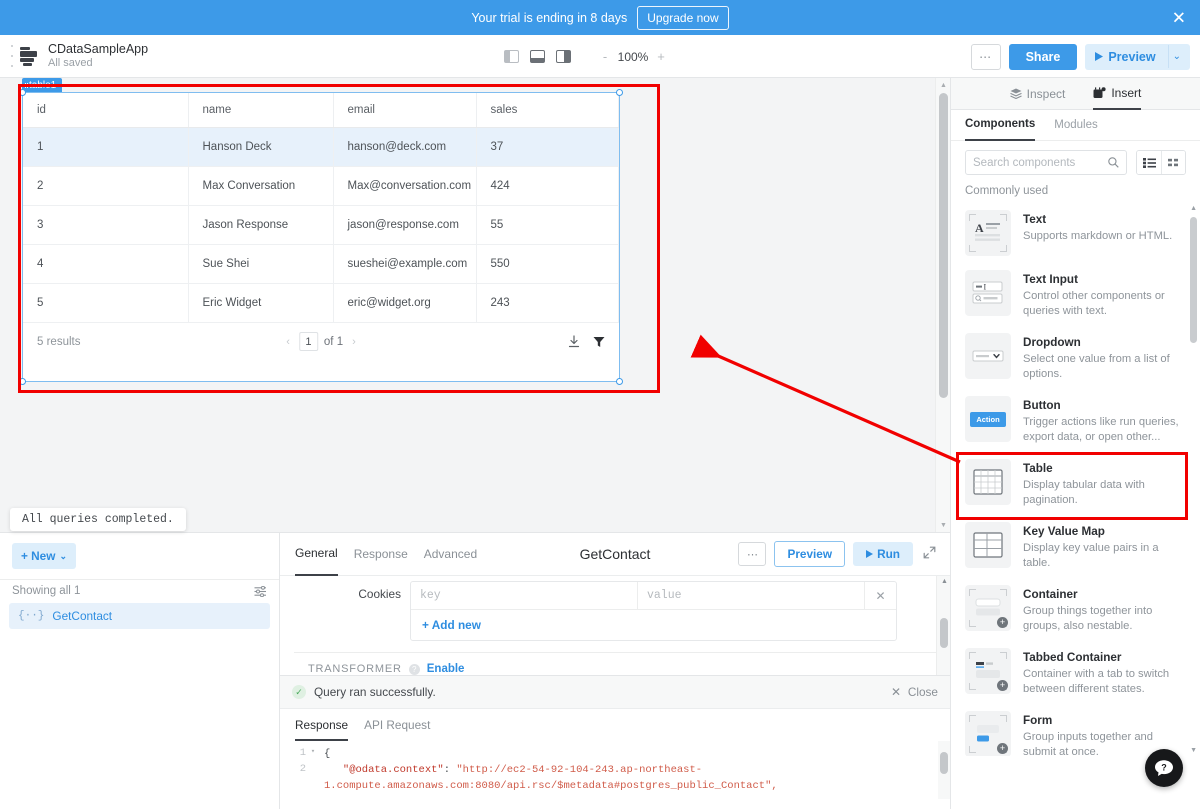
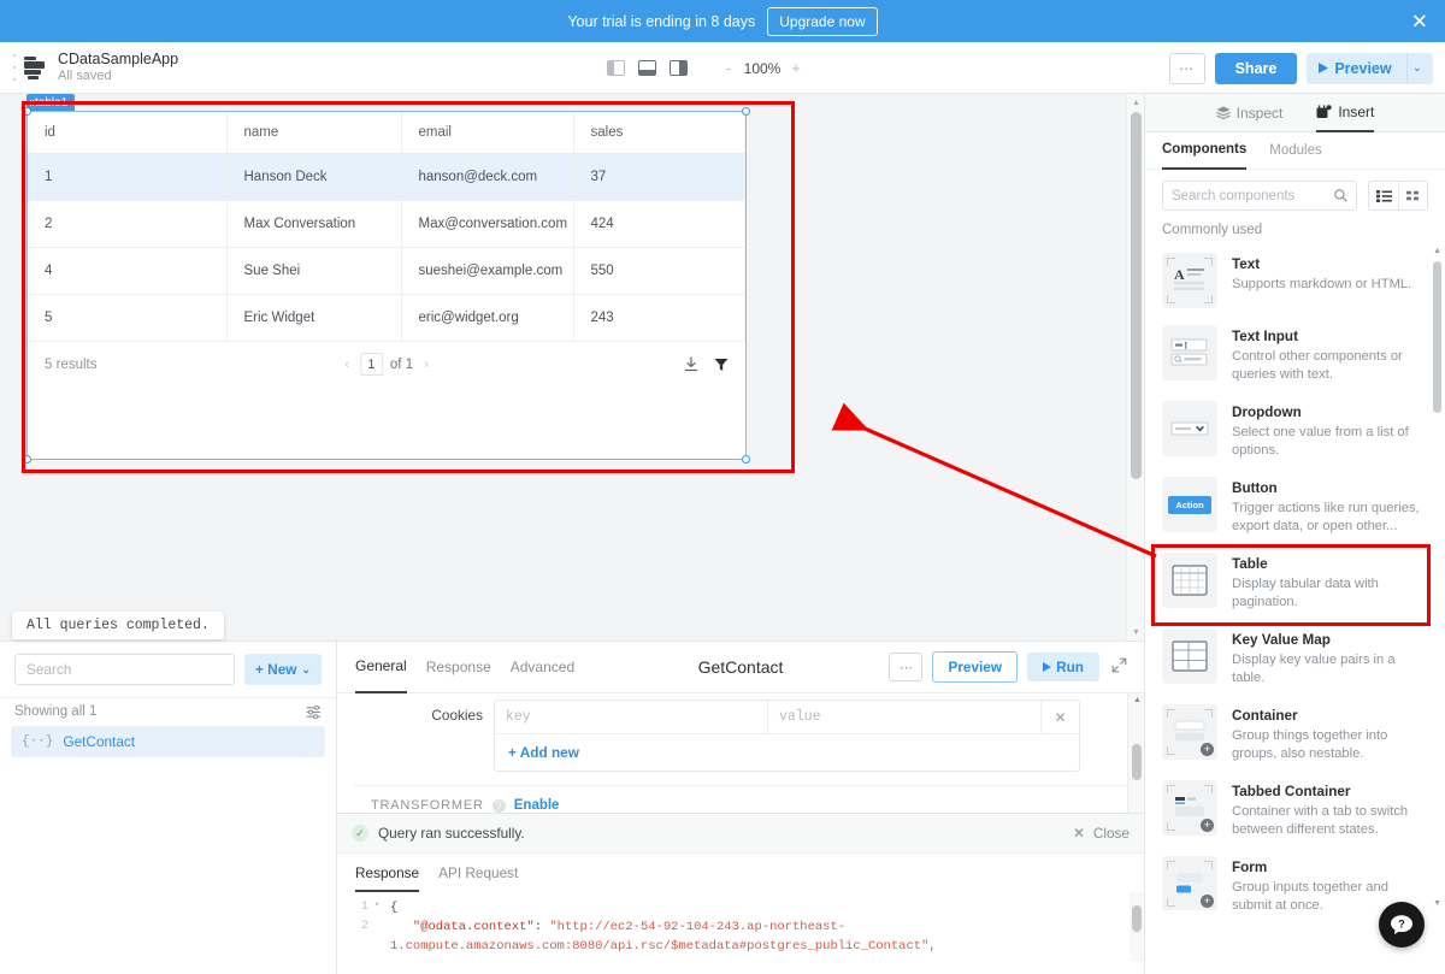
  Your trial is ending in 8 days
  Upgrade now
  ✕
  CDataSampleApp
  All saved
  -
  100%
  +
  ⋯
  Share
  Preview
  ⌄
  table1
  id	name	email	sales
  1	Hanson Deck	hanson@deck.com	37
  2	Max Conversation	Max@conversation.com	424
- 3	Jason Response	jason@response.com	55
  4	Sue Shei	sueshei@example.com	550
  5	Eric Widget	eric@widget.org	243
  5 results
  ‹
  1
  of 1
  ›
  Inspect
  Insert
  Components
  Modules
  Search components
  Commonly used
  A
  Text
  Supports markdown or HTML.
  I
  Text Input
  Control other components or queries with text.
  Dropdown
  Select one value from a list of options.
  Action
  Button
  Trigger actions like run queries, export data, or open other...
  Table
  Display tabular data with pagination.
  Key Value Map
  Display key value pairs in a table.
  +
  Container
  Group things together into groups, also nestable.
  +
  Tabbed Container
  Container with a tab to switch between different states.
  +
  Form
  Group inputs together and submit at once.
  ?
  All queries completed.
+ Search
  + New
  ⌄
  Showing all 1
  {··}
  GetContact
  General
  Response
  Advanced
  GetContact
  ⋯
  Preview
  Run
  Cookies
  key
  value
  ✕
  + Add new
  TRANSFORMER
  ?
  Enable
  ✓
  Query ran successfully.
  ✕
  Close
  Response
  API Request
  1
  ▾
  {
  2
  "@odata.context": "http://ec2-54-92-104-243.ap-northeast-1.compute.amazonaws.com:8080/api.rsc/$metadata#postgres_public_Contact",
